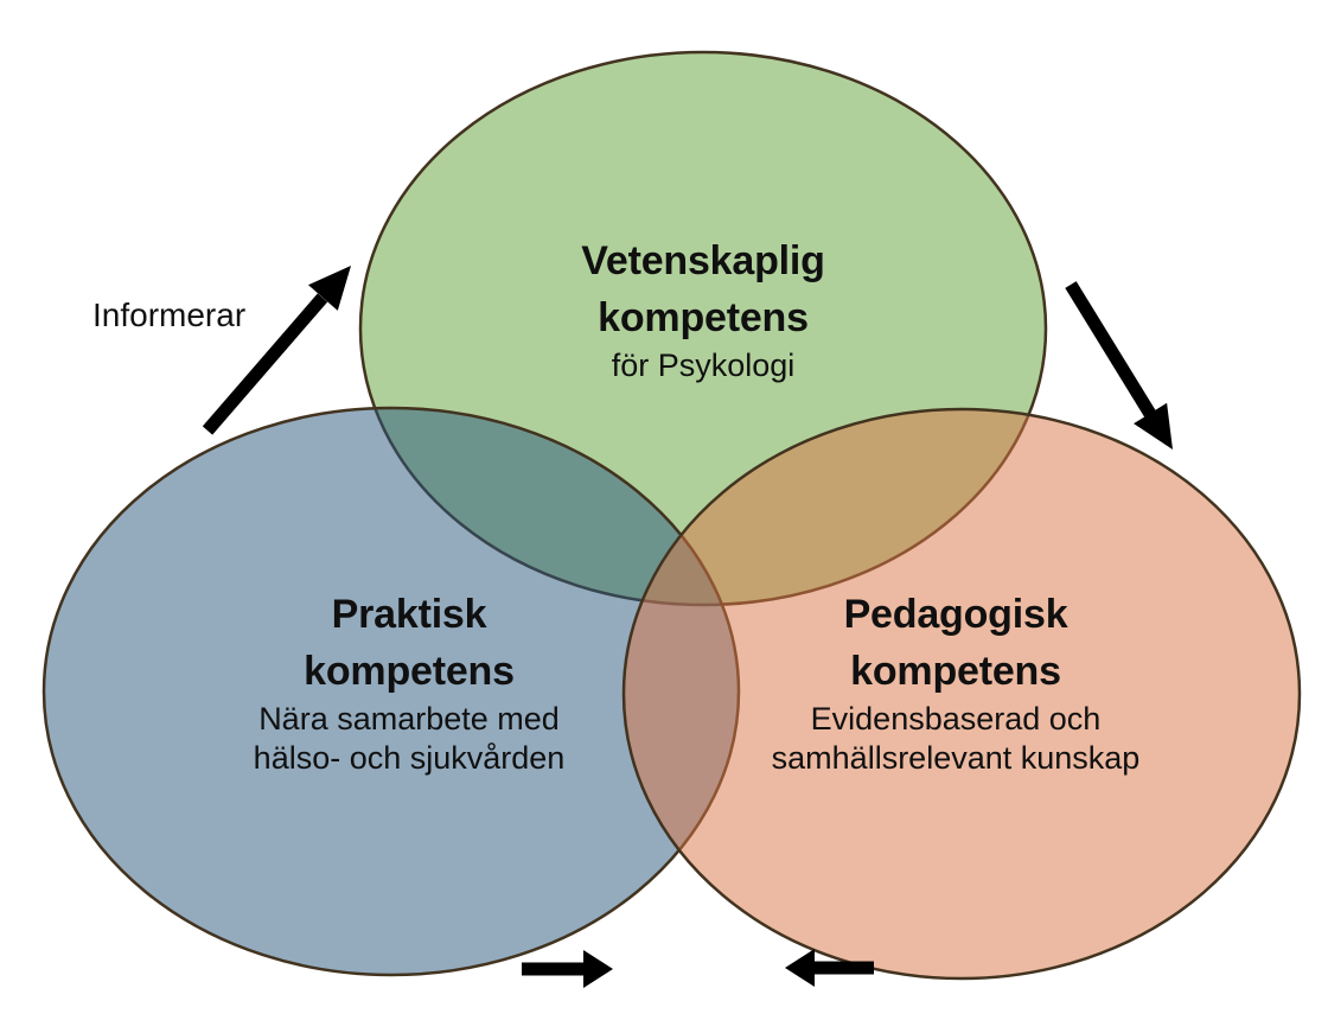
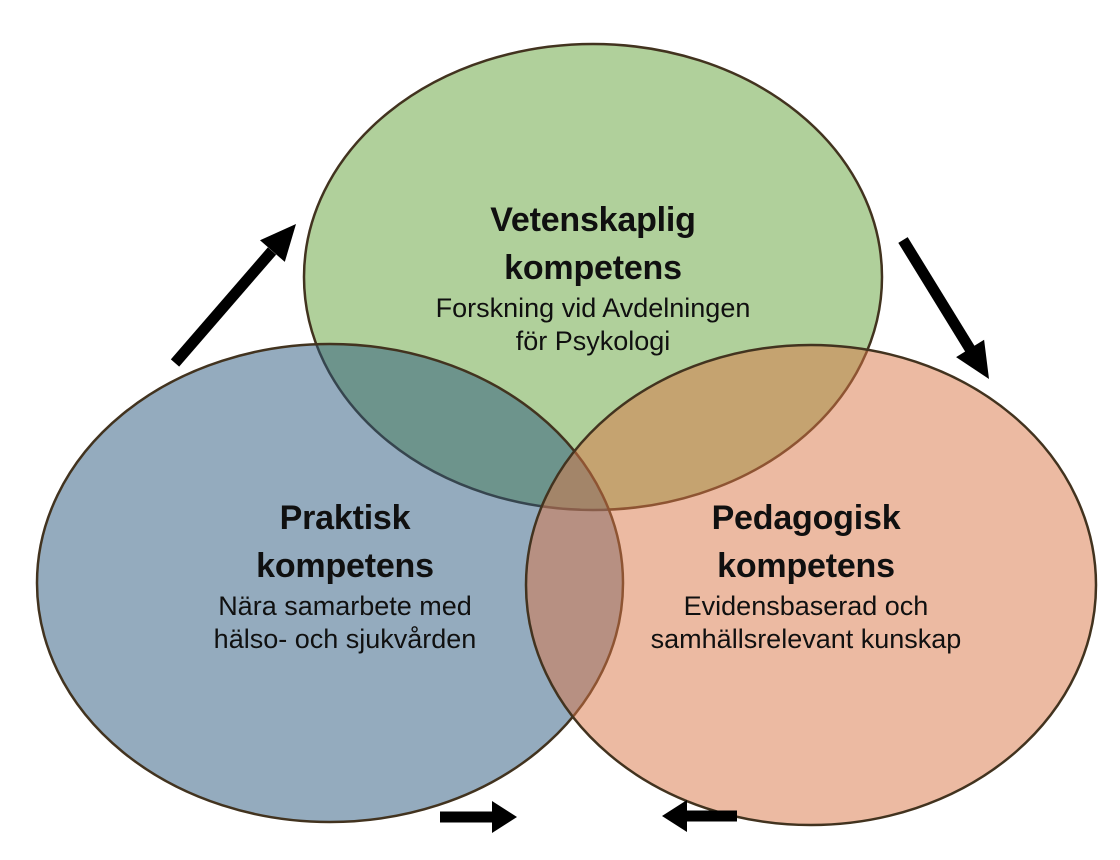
  Vetenskaplig
  kompetens
+ Forskning vid Avdelningen
  för Psykologi
  Praktisk
  kompetens
  Nära samarbete med
  hälso- och sjukvården
  Pedagogisk
  kompetens
  Evidensbaserad och
  samhällsrelevant kunskap
- Informerar
